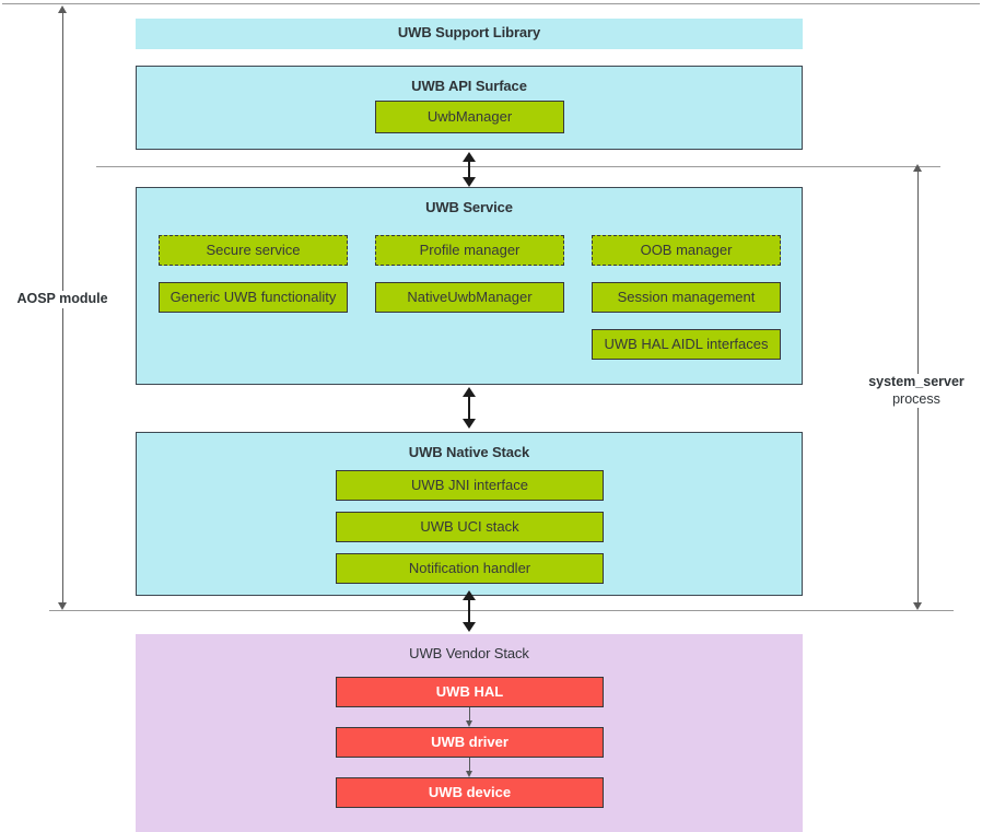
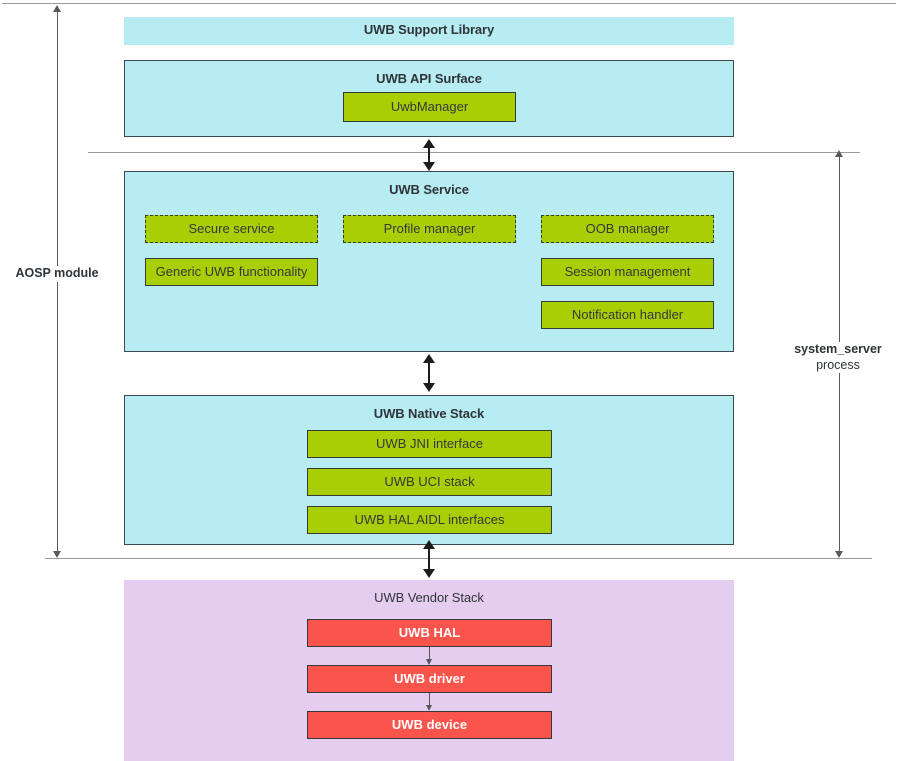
  AOSP module
  system_server
  process
  UWB Support Library
  UWB API Surface
  UwbManager
  UWB Service
  Secure service
  Profile manager
  OOB manager
  Generic UWB functionality
- NativeUwbManager
  Session management
- UWB HAL AIDL interfaces
+ Notification handler
  UWB Native Stack
  UWB JNI interface
  UWB UCI stack
- Notification handler
+ UWB HAL AIDL interfaces
  UWB Vendor Stack
  UWB HAL
  UWB driver
  UWB device
